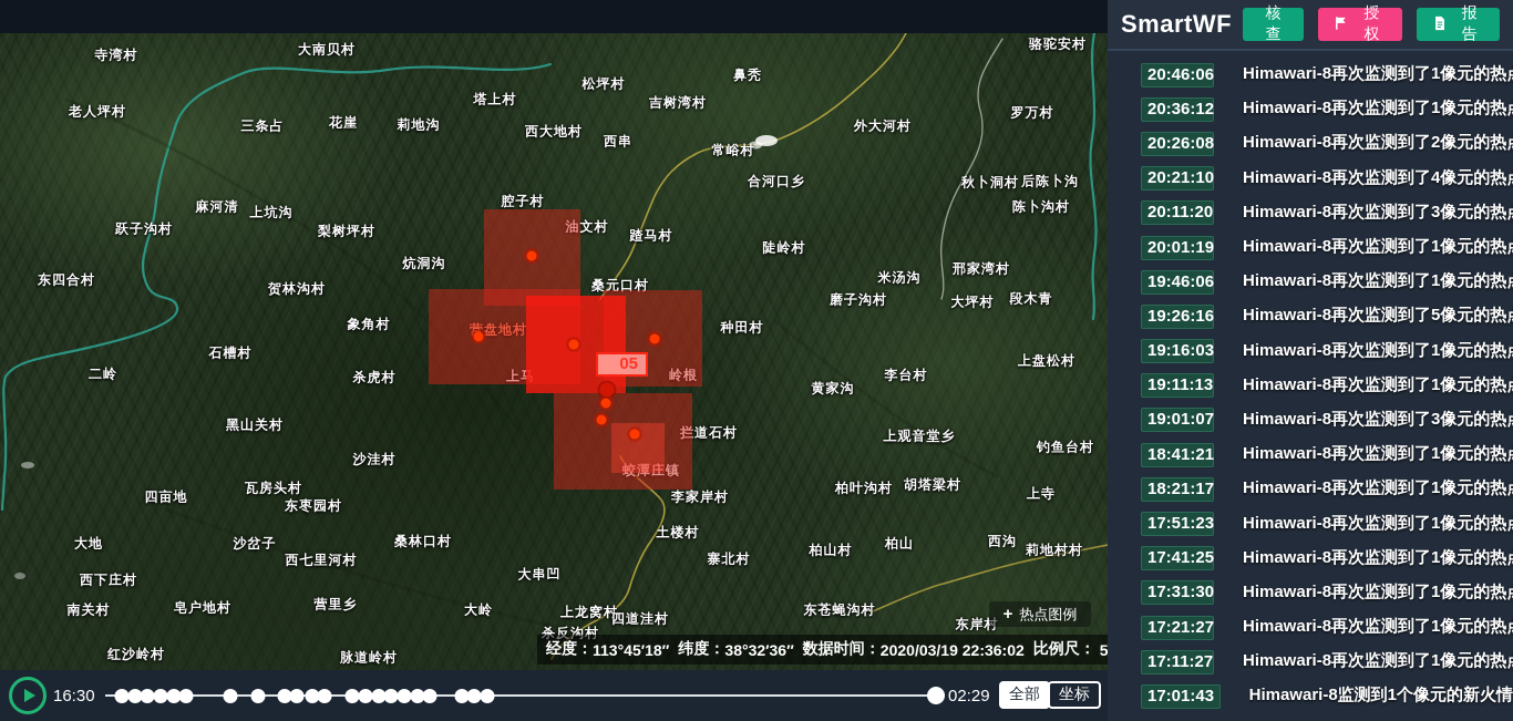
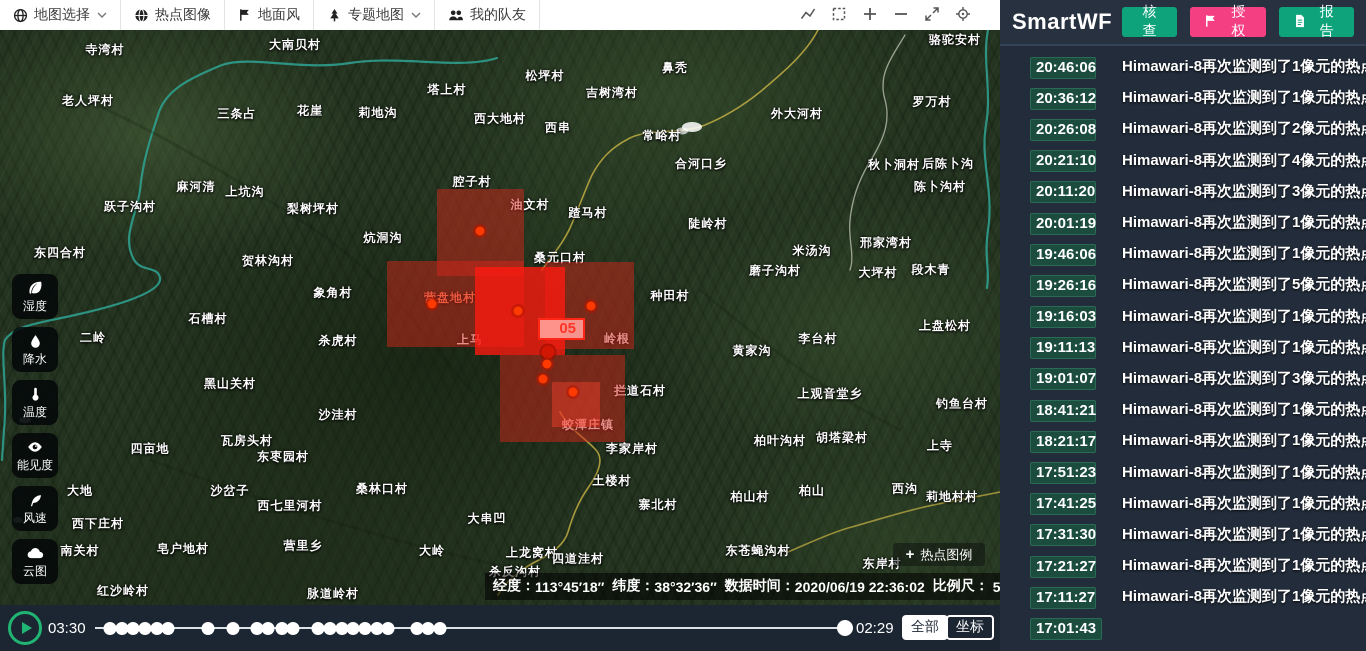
+ 地图选择
+ 热点图像
+ 地面风
+ 专题地图
+ 我的队友
  寺湾村
  大南贝村
  松坪村
  吉树湾村
  鼻秃
  骆驼安村
  老人坪村
  三条占
  花崖
  莉地沟
  塔上村
  西大地村
  西串
  常峪村
  外大河村
  罗万村
  合河口乡
  秋卜洞村
  后陈卜沟
  陈卜沟村
  麻河清
  上坑沟
  跃子沟村
  梨树坪村
  腔子村
  油文村
  蹅马村
  陡岭村
  米汤沟
  邢家湾村
  炕洞沟
  东四合村
  贺林沟村
  桑元口村
  磨子沟村
  大坪村
  段木青
  营盘地村
  象角村
  种田村
  石槽村
  二岭
  杀虎村
  上马
  岭根
  李台村
  黄家沟
  上盘松村
  黑山关村
  拦道石村
  上观音堂乡
  钓鱼台村
  沙洼村
  蛟潭庄镇
  瓦房头村
  四亩地
  柏叶沟村
  胡塔梁村
  上寺
  东枣园村
  李家岸村
  大地
  沙岔子
  桑林口村
  土楼村
  寨北村
  柏山村
  柏山
  西沟
  莉地村村
  西七里河村
  西下庄村
  大串凹
  南关村
  皂户地村
  营里乡
  大岭
  上龙窝村
  四道洼村
  东苍蝇沟村
  东岸村
  杀反沟村
  脉道岭村
  红沙岭村
  05
+ 湿度
+ 降水
+ 温度
+ 能见度
+ 风速
+ 云图
  +
  热点图例
  经度：
  113°45′18″
  纬度：
  38°32′36″
  数据时间：
- 2020/03/19 22:36:02
+ 2020/06/19 22:36:02
  比例尺：
- 16:30
+ 03:30
  02:29
  全部
  坐标
  SmartWF
  核查
  授权
  报告
  20:46:06
  Himawari-8再次监测到了1像元的热
  20:36:12
  Himawari-8再次监测到了1像元的热
  20:26:08
  Himawari-8再次监测到了2像元的热
  20:21:10
  Himawari-8再次监测到了4像元的热
  20:11:20
  Himawari-8再次监测到了3像元的热
  20:01:19
  Himawari-8再次监测到了1像元的热
  19:46:06
  Himawari-8再次监测到了1像元的热
  19:26:16
  Himawari-8再次监测到了5像元的热
  19:16:03
  Himawari-8再次监测到了1像元的热
  19:11:13
  Himawari-8再次监测到了1像元的热
  19:01:07
  Himawari-8再次监测到了3像元的热
  18:41:21
  Himawari-8再次监测到了1像元的热
  18:21:17
  Himawari-8再次监测到了1像元的热
  17:51:23
  Himawari-8再次监测到了1像元的热
  17:41:25
  Himawari-8再次监测到了1像元的热
  17:31:30
  Himawari-8再次监测到了1像元的热
  17:21:27
  Himawari-8再次监测到了1像元的热
  17:11:27
  Himawari-8再次监测到了1像元的热
  17:01:43
- Himawari-8监测到1个像元的新火情
